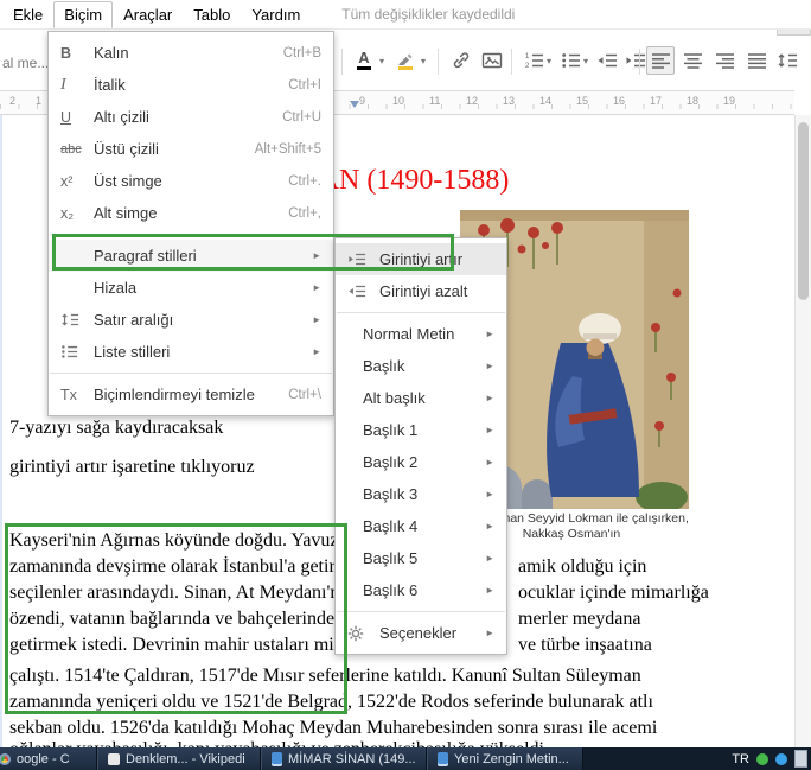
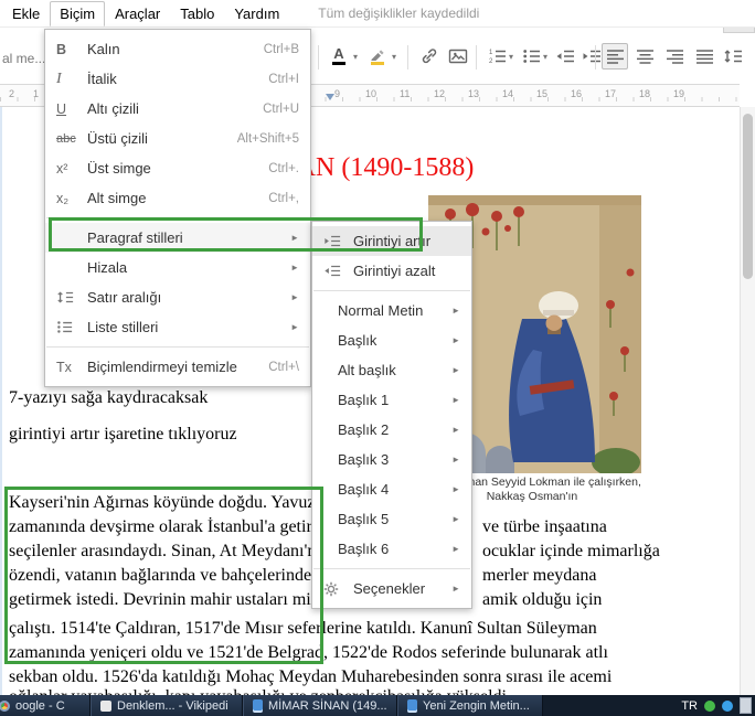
  Ekle
  Biçim
  Araçlar
  Tablo
  Yardım
  Tüm değişiklikler kaydedildi
  al me..
  A
  ▾
  ▾
  ▾
  ▾
  2
  1
  9
  10
  11
  12
  13
  14
  15
  16
  17
  18
  19
  an Seyyid Lokman ile çalışırken,
  Nakkaş Osman'ın
  7-yazıyı sağa kaydıracaksak
  girintiyi artır işaretine tıklıyoruz
  Kayseri'nin Ağırnas köyünde doğdu. Yavu
  zamanında devşirme olarak İstanbul'a getir
- amik olduğu için
+ ve türbe inşaatına
  seçilenler arasındaydı. Sinan, At Meydanı'
  ocuklar içinde mimarlığa
  özendi, vatanın bağlarında ve bahçelerinde
  merler meydana
  getirmek istedi. Devrinin mahir ustaları mi
- ve türbe inşaatına
+ amik olduğu için
  çalıştı. 1514'te Çaldıran, 1517'de Mısır seferlerine katıldı. Kanunî Sultan Süleyman
  zamanında yeniçeri oldu ve 1521'de Belgrad, 1522'de Rodos seferinde bulunarak atlı
  sekban oldu. 1526'da katıldığı Mohaç Meydan Muharebesinden sonra sırası ile acemi
  B
  Kalın
  Ctrl+B
  I
  İtalik
  Ctrl+I
  U
  Altı çizili
  Ctrl+U
  abc
  Üstü çizili
  Alt+Shift+5
  x²
  Üst simge
  Ctrl+.
  x₂
  Alt simge
  Ctrl+,
  Paragraf stilleri
  ►
  Hizala
  ►
  Satır aralığı
  ►
  Liste stilleri
  ►
  Tx
  Biçimlendirmeyi temizle
  Ctrl+\
  Girintiyi artır
  Girintiyi azalt
  Normal Metin
  ►
  Başlık
  ►
  Alt başlık
  ►
  Başlık 1
  ►
  Başlık 2
  ►
  Başlık 3
  ►
  Başlık 4
  ►
  Başlık 5
  ►
  Başlık 6
  ►
  Seçenekler
  ►
  oogle - C
  Denklem... - Vikipedi
  MİMAR SİNAN (149...
  Yeni Zengin Metin...
  TR
